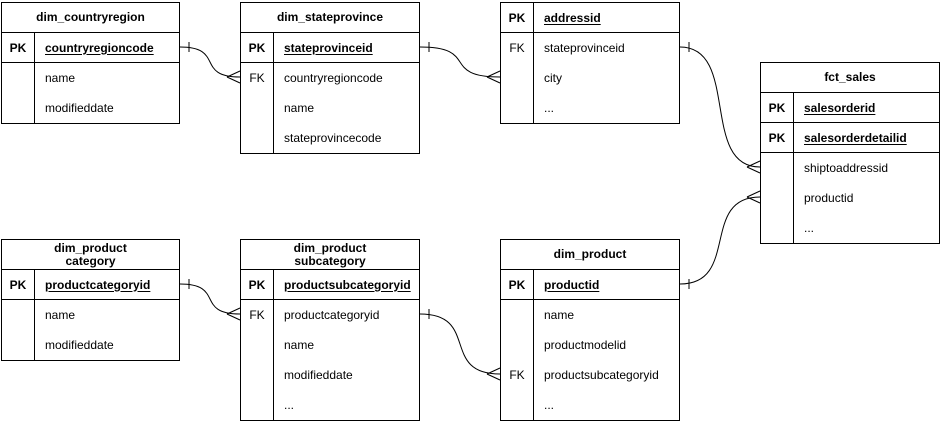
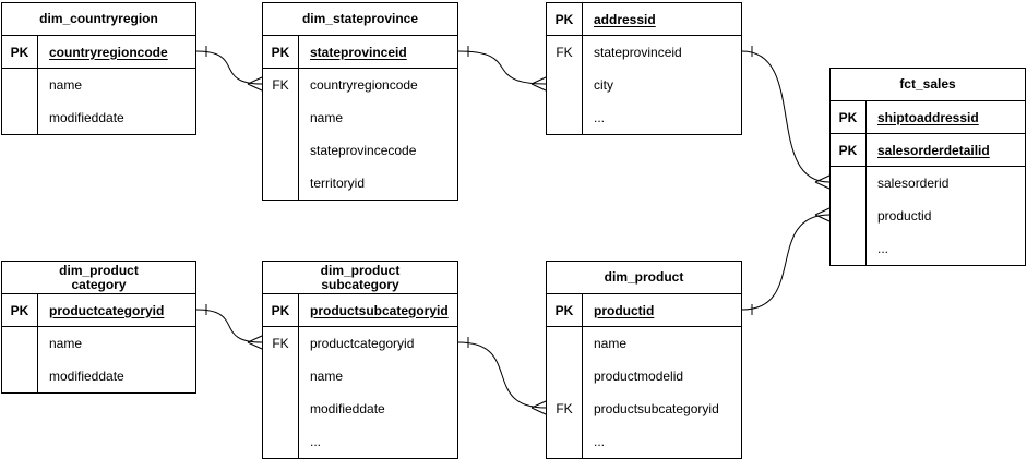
  dim_countryregion
  PK
  countryregioncode
  name
  modifieddate
  dim_stateprovince
  PK
  stateprovinceid
  FK
  countryregioncode
  name
  stateprovincecode
+ territoryid
  PK
  addressid
  FK
  stateprovinceid
  city
  ...
  fct_sales
  PK
- salesorderid
+ shiptoaddressid
  PK
  salesorderdetailid
- shiptoaddressid
+ salesorderid
  productid
  ...
  dim_product
  category
  PK
  productcategoryid
  name
  modifieddate
  dim_product
  subcategory
  PK
  productsubcategoryid
  FK
  productcategoryid
  name
  modifieddate
  ...
  dim_product
  PK
  productid
  name
  productmodelid
  FK
  productsubcategoryid
  ...
